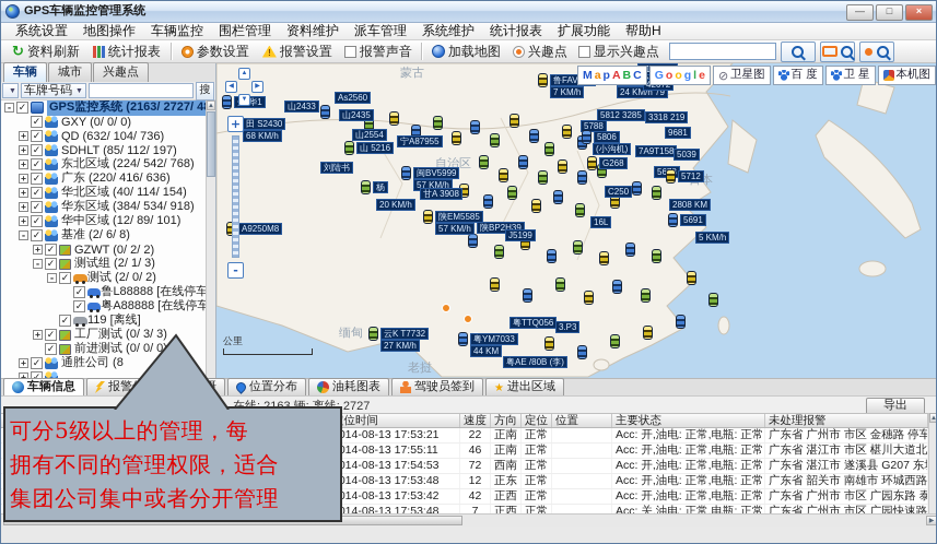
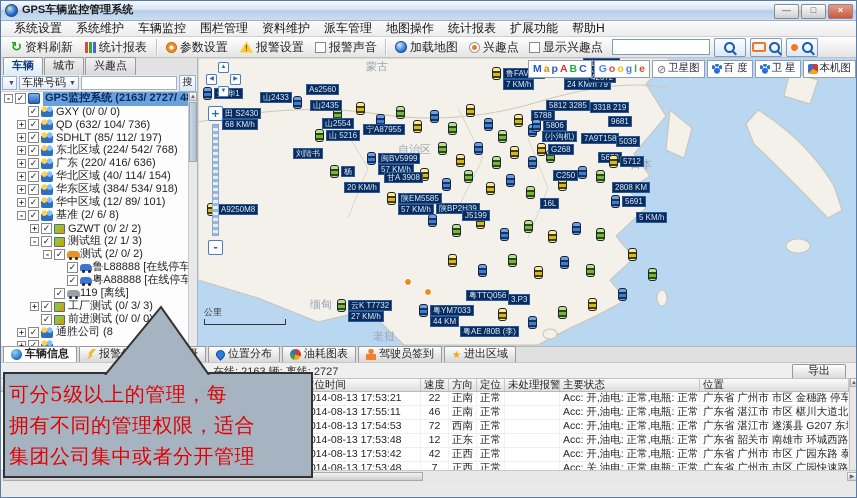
  GPS车辆监控管理系统
  —
  □
  ×
  系统设置
- 地图操作
+ 系统维护
  车辆监控
  围栏管理
  资料维护
  派车管理
- 系统维护
+ 地图操作
  统计报表
  扩展功能
  帮助H
  资料刷新
  统计报表
  参数设置
  报警设置
  报警声音
  加载地图
  兴趣点
  显示兴趣点
  车辆
  城市
  兴趣点
  车牌号码
  搜
  -
  ✓
  GPS监控系统 (2163/ 2727/ 4
  ✓
  GXY (0/ 0/ 0)
  +
  ✓
  QD (632/ 104/ 736)
  +
  ✓
  SDHLT (85/ 112/ 197)
  +
  ✓
  东北区域 (224/ 542/ 768)
  +
  ✓
  广东 (220/ 416/ 636)
  +
  ✓
  华北区域 (40/ 114/ 154)
  +
  ✓
  华东区域 (384/ 534/ 918)
  +
  ✓
  华中区域 (12/ 89/ 101)
  -
  ✓
  基准 (2/ 6/ 8)
  +
  ✓
  GZWT (0/ 2/ 2)
  -
  ✓
  测试组 (2/ 1/ 3)
  -
  ✓
  测试 (2/ 0/ 2)
  ✓
  鲁L88888 [在线停车
  ✓
  粤A88888 [在线停车
  ✓
  119 [离线]
  +
  ✓
  工厂测试 (0/ 3/ 3)
  ✓
  前进测试 (0/ 0/ 0
  +
  ✓
  通胜公司 (8
  蒙古
  自治区
  缅甸
  老挝
  山2433
  As2560
  山2435
  田 S2430
  68 KM/h
  山2554
  山 5216
  宁A87955
  刘陆书
  闽BV5999
  57 KM/h
  杨
  20 KM/h
  甘A 3908
  陕EM5585
  57 KM/h
  7 KM/h
  24 KM/h 79
  5812 3285
  3318 219
  5788
  5806
  (小沟机)
  7A9T158
  G268
  C250
  16L
  9681
  5039
  5712
  2808 KM
  5691
  5 KM/h
  陕BP2H39
  J5199
  A9250M8
  云K T7732
  27 KM/h
  粤TTQ056
  粤YM7033
  44 KM
  粤AE /80B (李)
  3.P3
  M
  a
  p
  A
  B
  C
  G
  o
  o
  g
  l
  e
  卫星图
  百 度
  卫 星
  本机图
  +
  -
  公里
  车辆信息
  位置分布
  油耗图表
  驾驶员签到
  进出区域
  导出
  位时间
  速度
  方向
  定位
- 位置
+ 未处理报警
  主要状态
- 未处理报警
+ 位置
  14-08-13 17:53:21
  22
  正南
  正常
  Acc: 开,油电: 正常,电瓶: 正常,
  14-08-13 17:55:11
  46
  正南
  正常
  Acc: 开,油电: 正常,电瓶: 正常,
  14-08-13 17:54:53
  72
  西南
  正常
  Acc: 开,油电: 正常,电瓶: 正常,
  14-08-13 17:53:48
  12
  正东
  正常
  Acc: 开,油电: 正常,电瓶: 正常,
  14-08-13 17:53:42
  42
  正西
  正常
  Acc: 开,油电: 正常,电瓶: 正常,
  广东省 广州市 市区 广园东路 泰
  14-08-13 17:53:48
  7
  正西
  正常
  Acc: 关,油电: 正常,电瓶: 正常,
  可分5级以上的管理，每
  拥有不同的管理权限，适合
  集团公司集中或者分开管理
